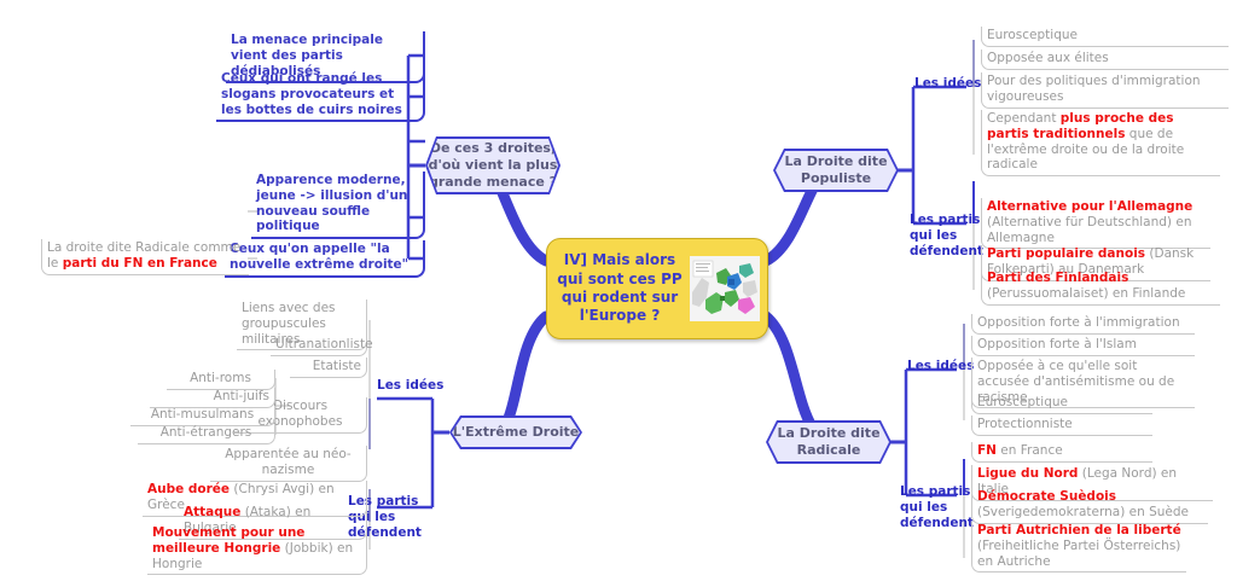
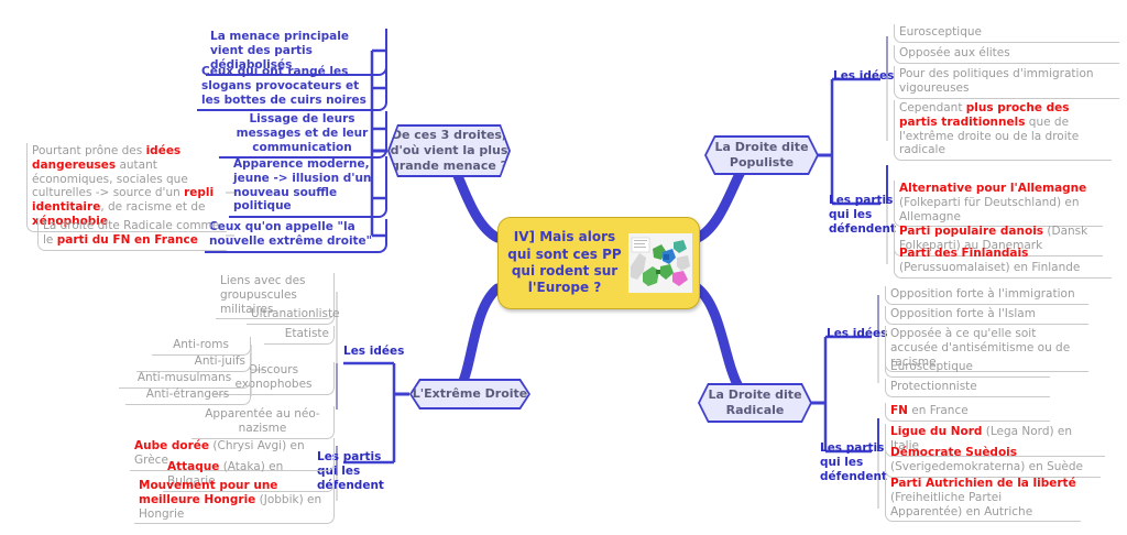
  IV] Mais alors
  qui sont ces PP
  qui rodent sur
  l'Europe ?
  De ces 3 droites d'où vient la plus rande menace
  L'Extrême Droite
  La Droite dite Populiste
  La Droite dite Radicale
  La menace principale vient des partis dédiabolisés
  Ceux qui ont rangé les slogans provocateurs et les bottes de cuirs noires
+ Lissage de leurs messages et de leur communication
  Apparence moderne, jeune -> illusion d'un nouveau souffle politique
  Ceux qu'on appelle "la nouvelle extrême droite"
+ Pourtant prône des idées dangereuses autant économiques, sociales que culturelles -> source d'un repli identitaire, de racisme et de xénophobie
  La droite dite Radicale comme le parti du FN en France
  Les idées
  Les partis qui les défendent
  Eurosceptique
  Opposée aux élites
  Pour des politiques d'immigration vigoureuses
  Cependant plus proche des partis traditionnels que de l'extrême droite ou de la droite radicale
- Alternative pour l'Allemagne (Alternative für Deutschland) en Allemagne
+ Alternative pour l'Allemagne (Folkeparti für Deutschland) en Allemagne
  Parti populaire danois (Dansk Folkeparti) au Danemark
  Parti des Finlandais (Perussuomalaiset) en Finlande
  Les idées
  Les partis qui les défendent
  Opposition forte à l'immigration
  Opposition forte à l'Islam
  Opposée à ce qu'elle soit accusée d'antisémitisme ou de racisme
  Eurosceptique
  Protectionniste
  FN en France
  Ligue du Nord (Lega Nord) en Italie
  Démocrate Suèdois (Sverigedemokraterna) en Suède
- Parti Autrichien de la liberté (Freiheitliche Partei Österreichs) en Autriche
+ Parti Autrichien de la liberté (Freiheitliche Partei Apparentée) en Autriche
  Les idées
  Les partis qui les défendent
  Liens avec des groupuscules militaires
  Ultranationliste
  Etatiste
  Discours exonophobes
  Apparentée au néo-nazisme
  Anti-roms
  Anti-juifs
  Anti-musulmans
  Anti-étrangers
  Aube dorée (Chrysi Avgi) en Grèce
  Attaque (Ataka) en Bulgarie
  Mouvement pour une meilleure Hongrie (Jobbik) en Hongrie
